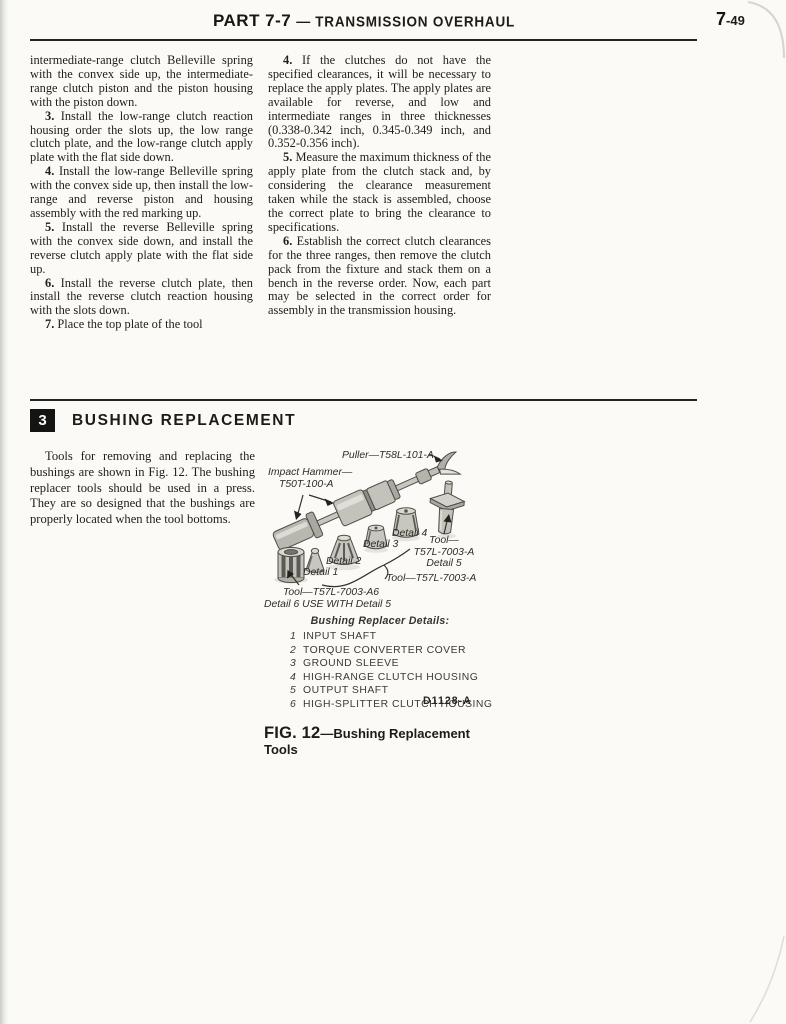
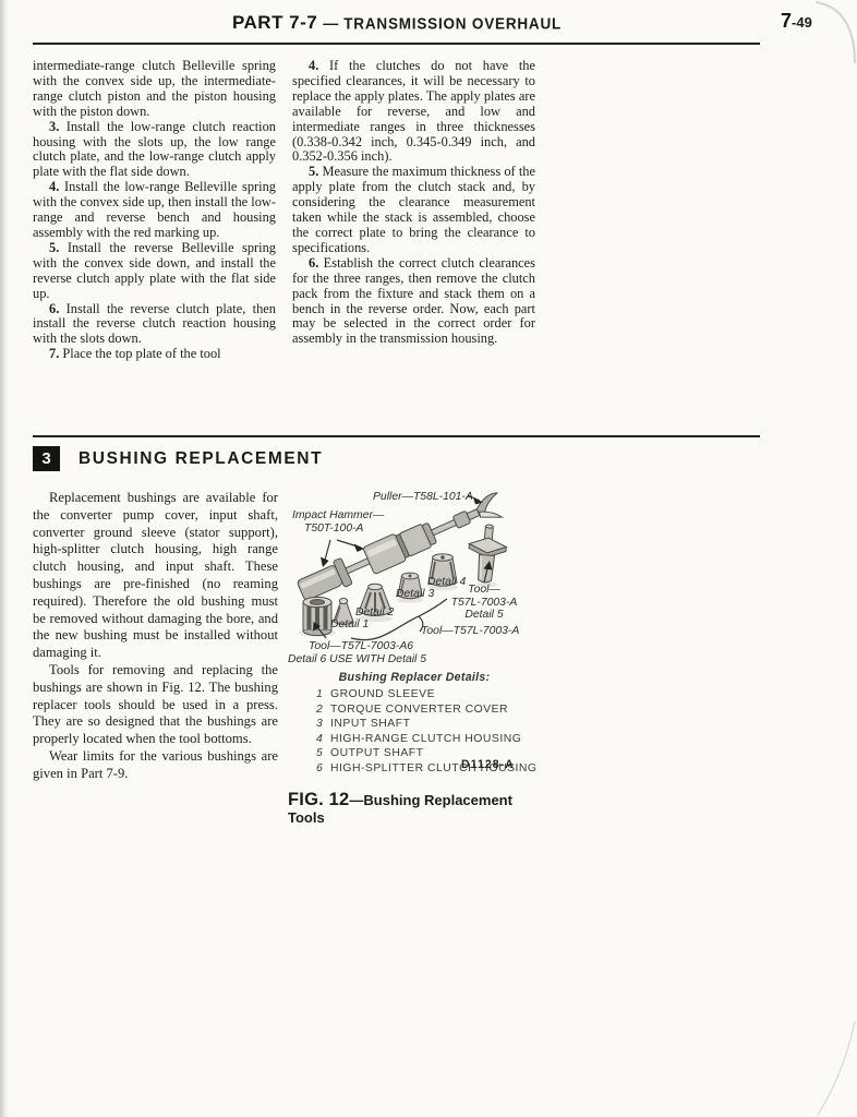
  PART 7-7 — TRANSMISSION OVERHAUL
  7-49
  intermediate-range clutch Belleville spring with the convex side up, the intermediate-range clutch piston and the piston housing with the piston down.
- 3. Install the low-range clutch reaction housing order the slots up, the low range clutch plate, and the low-range clutch apply plate with the flat side down.
+ 3. Install the low-range clutch reaction housing with the slots up, the low range clutch plate, and the low-range clutch apply plate with the flat side down.
- 4. Install the low-range Belleville spring with the convex side up, then install the low-range and reverse piston and housing assembly with the red marking up.
+ 4. Install the low-range Belleville spring with the convex side up, then install the low-range and reverse bench and housing assembly with the red marking up.
  5. Install the reverse Belleville spring with the convex side down, and install the reverse clutch apply plate with the flat side up.
  6. Install the reverse clutch plate, then install the reverse clutch reaction housing with the slots down.
  7. Place the top plate of the tool
  4. If the clutches do not have the specified clearances, it will be necessary to replace the apply plates. The apply plates are available for reverse, and low and intermediate ranges in three thicknesses (0.338-0.342 inch, 0.345-0.349 inch, and 0.352-0.356 inch).
  5. Measure the maximum thickness of the apply plate from the clutch stack and, by considering the clearance measurement taken while the stack is assembled, choose the correct plate to bring the clearance to specifications.
  6. Establish the correct clutch clearances for the three ranges, then remove the clutch pack from the fixture and stack them on a bench in the reverse order. Now, each part may be selected in the correct order for assembly in the transmission housing.
  3
  BUSHING REPLACEMENT
+ Replacement bushings are available for the converter pump cover, input shaft, converter ground sleeve (stator support), high-splitter clutch housing, high range clutch housing, and input shaft. These bushings are pre-finished (no reaming required). Therefore the old bushing must be removed without damaging the bore, and the new bushing must be installed without damaging it.
  Tools for removing and replacing the bushings are shown in Fig. 12. The bushing replacer tools should be used in a press. They are so designed that the bushings are properly located when the tool bottoms.
+ Wear limits for the various bushings are given in Part 7-9.
  Puller—T58L-101-A
  Impact Hammer—
  T50T-100-A
  Detail 4
  Detail 3
  Detail 2
  Detail 1
  Tool—
  T57L-7003-A
  Detail 5
  Tool—T57L-7003-A
  Tool—T57L-7003-A6
  Detail 6 USE WITH Detail 5
  Bushing Replacer Details:
- 1 INPUT SHAFT
+ 1 GROUND SLEEVE
  2 TORQUE CONVERTER COVER
- 3 GROUND SLEEVE
+ 3 INPUT SHAFT
  4 HIGH-RANGE CLUTCH HOUSING
  5 OUTPUT SHAFT
  6 HIGH-SPLITTER CLUTCH HOUSING
  D1128-A
  FIG. 12—Bushing Replacement Tools
